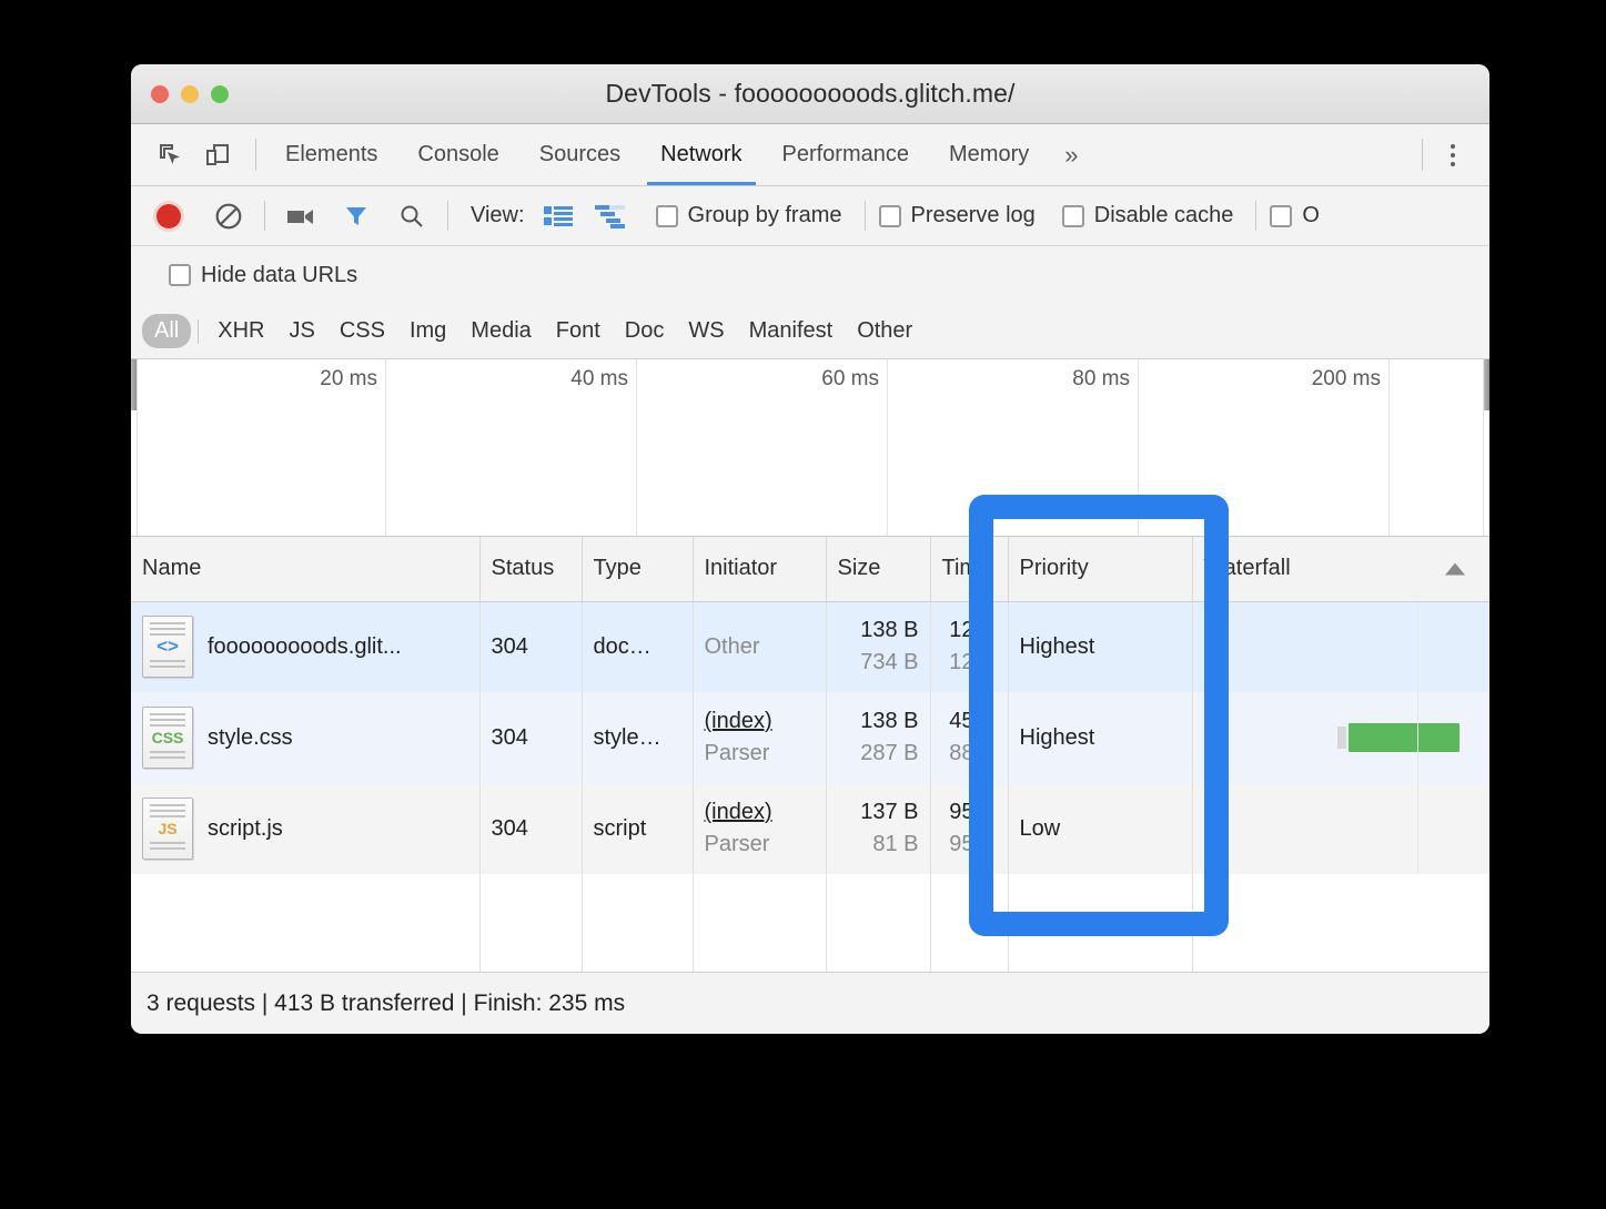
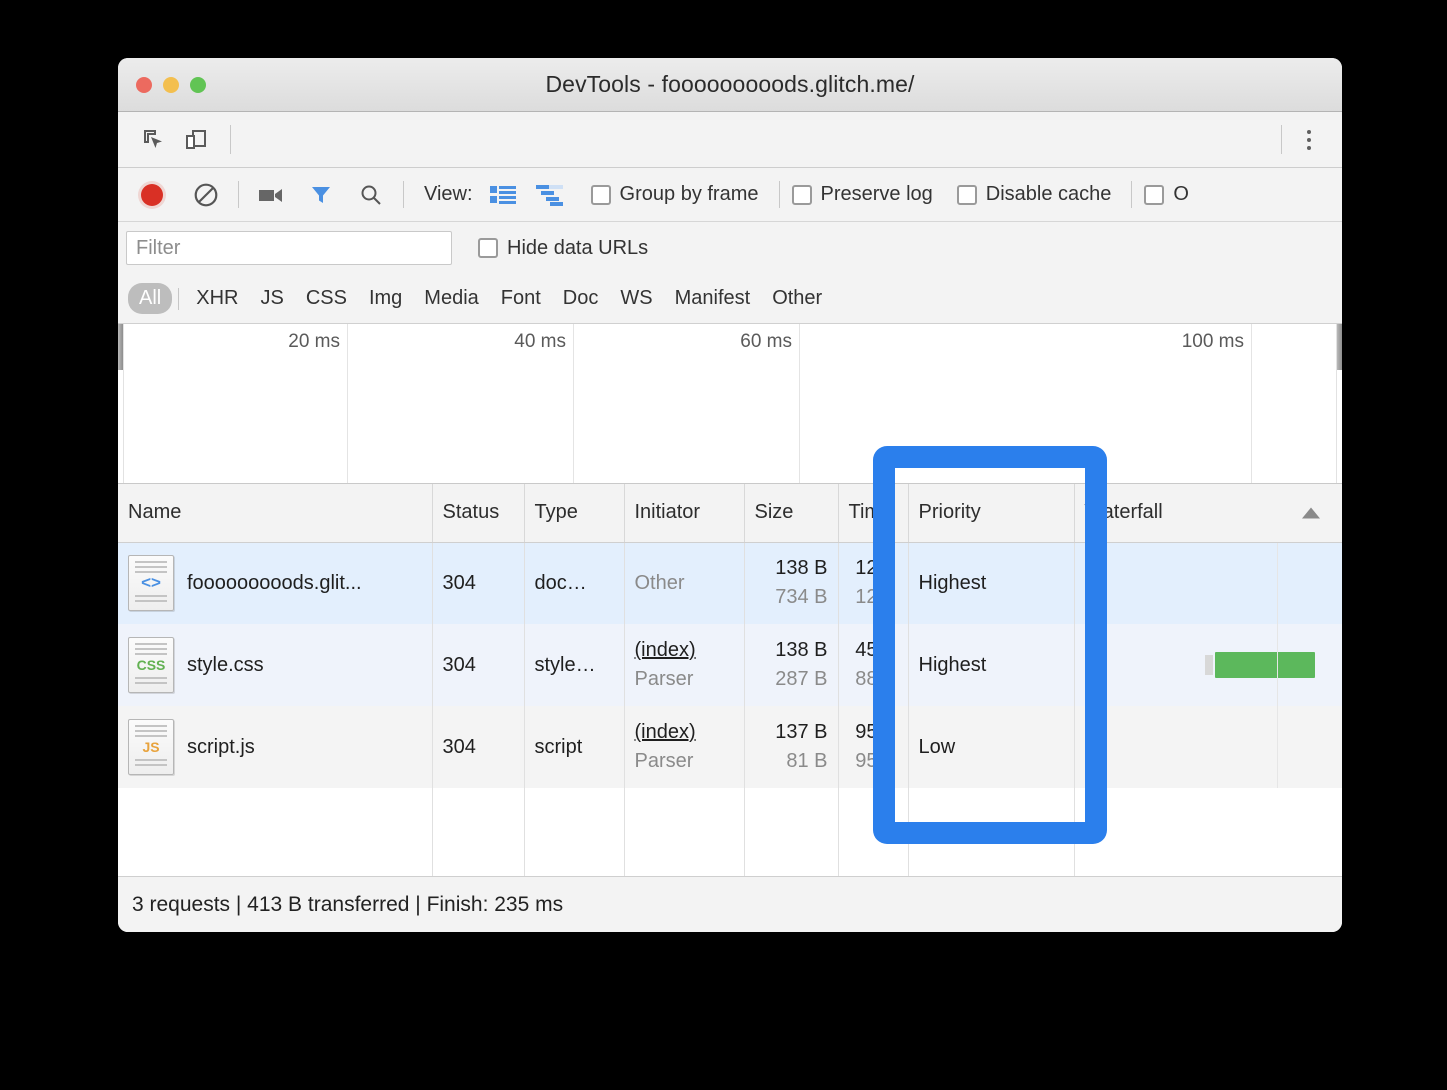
  DevTools - fooooooooods.glitch.me/
- Elements
- Console
- Sources
- Network
- Performance
- Memory
- »
  View:
  Group by frame
  Preserve log
  Disable cache
  O
+ Filter
  Hide data URLs
  All
  XHR
  JS
  CSS
  Img
  Media
  Font
  Doc
  WS
  Manifest
  Other
  20 ms
  40 ms
  60 ms
- 80 ms
- 200 ms
+ 100 ms
  Name	Status	Type	Initiator	Size	Time	Priority	Waterfall
  <> fooooooooods.glit...	304	doc…	Other	138 B 734 B	12… 12…	Highest
  CSS style.css	304	style…	(index) Parser	138 B 287 B	45… 88…	Highest
  JS script.js	304	script	(index) Parser	137 B 81 B	95… 95…	Low
  3 requests | 413 B transferred | Finish: 235 ms
